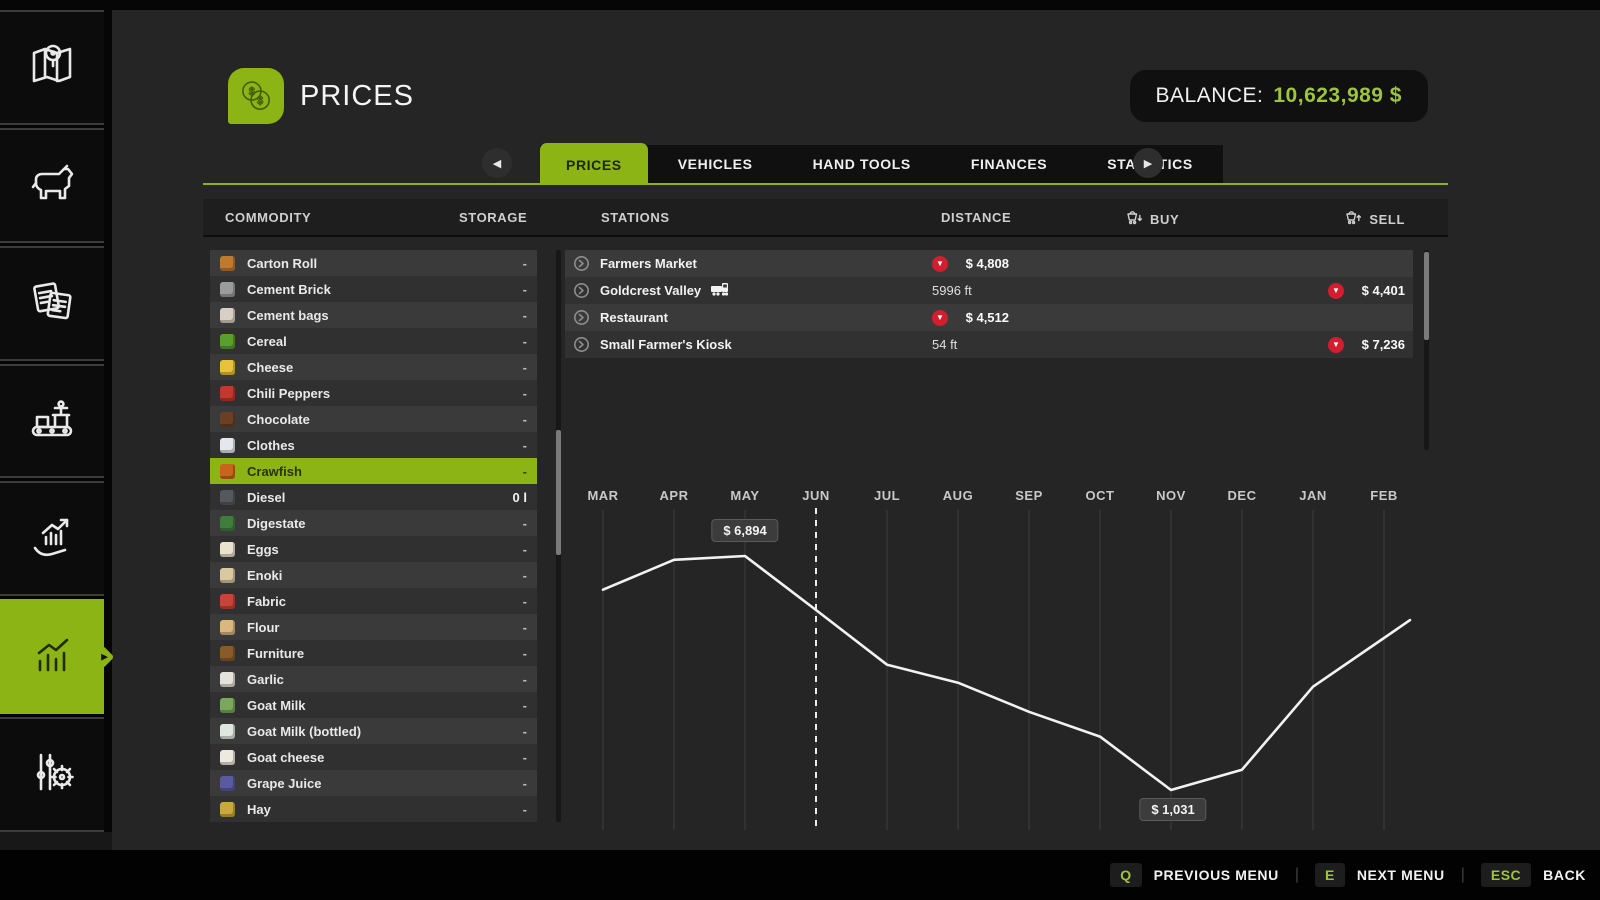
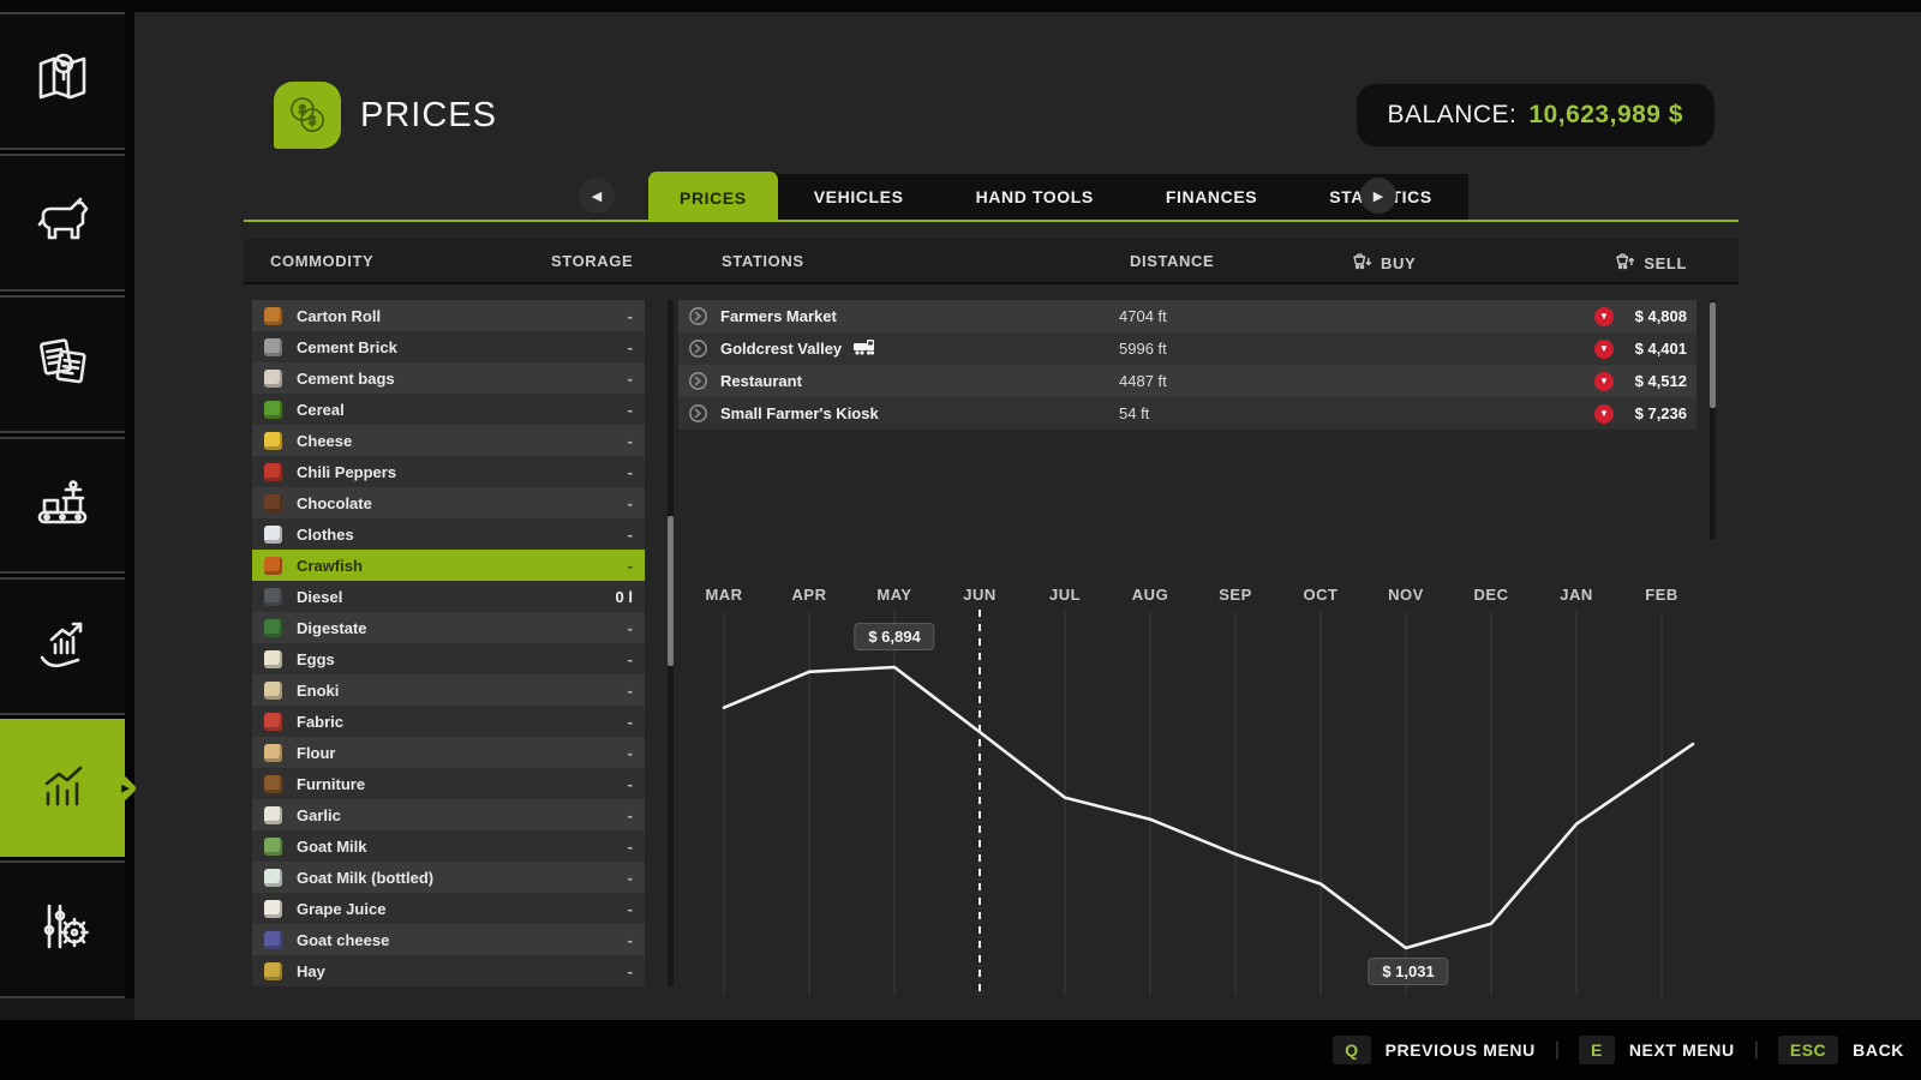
  ▶
  $
  $
  PRICES
  BALANCE:
  10,623,989 $
  ◀
  PRICES
  VEHICLES
  HAND TOOLS
  FINANCES
  STATICS
  ▶
  COMMODITY
  STORAGE
  STATIONS
  DISTANCE
  BUY
  SELL
  Carton Roll
  -
  Cement Brick
  -
  Cement bags
  -
  Cereal
  -
  Cheese
  -
  Chili Peppers
  -
  Chocolate
  -
  Clothes
  -
  Crawfish
  -
  Diesel
  0 l
  Digestate
  -
  Eggs
  -
  Enoki
  -
  Fabric
  -
  Flour
  -
  Furniture
  -
  Garlic
  -
  Goat Milk
  -
  Goat Milk (bottled)
  -
- Goat cheese
+ Grape Juice
  -
- Grape Juice
+ Goat cheese
  -
  Hay
  -
  Farmers Market
+ 4704 ft
  ▼
  $ 4,808
  Goldcrest Valley
  5996 ft
  ▼
  $ 4,401
  Restaurant
+ 4487 ft
  ▼
  $ 4,512
  Small Farmer's Kiosk
  54 ft
  ▼
  $ 7,236
  MAR
  APR
  MAY
  JUN
  JUL
  AUG
  SEP
  OCT
  NOV
  DEC
  JAN
  FEB
  $ 6,894
  $ 1,031
  Q
  PREVIOUS MENU
  |
  E
  NEXT MENU
  |
  ESC
  BACK
